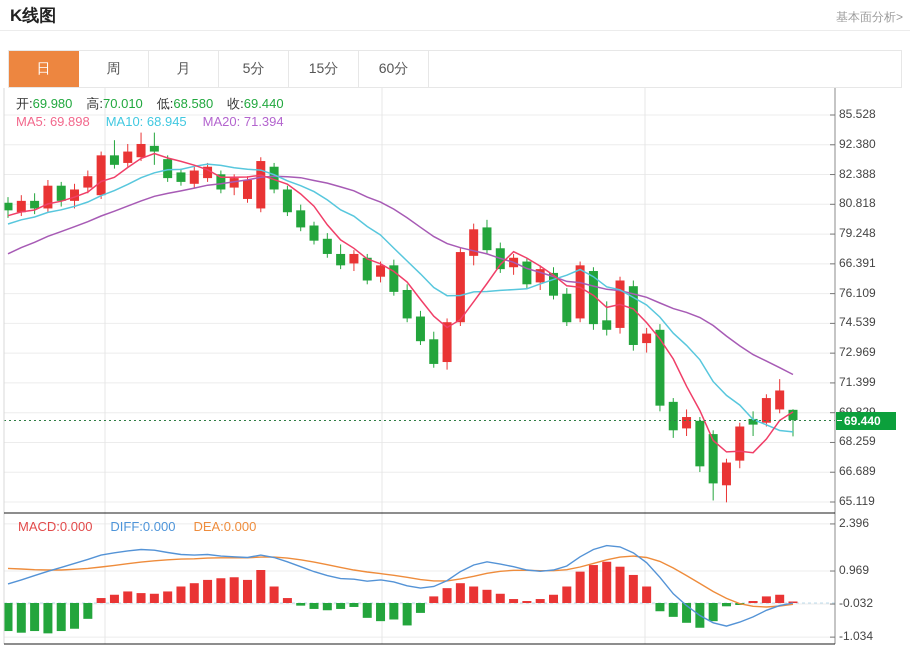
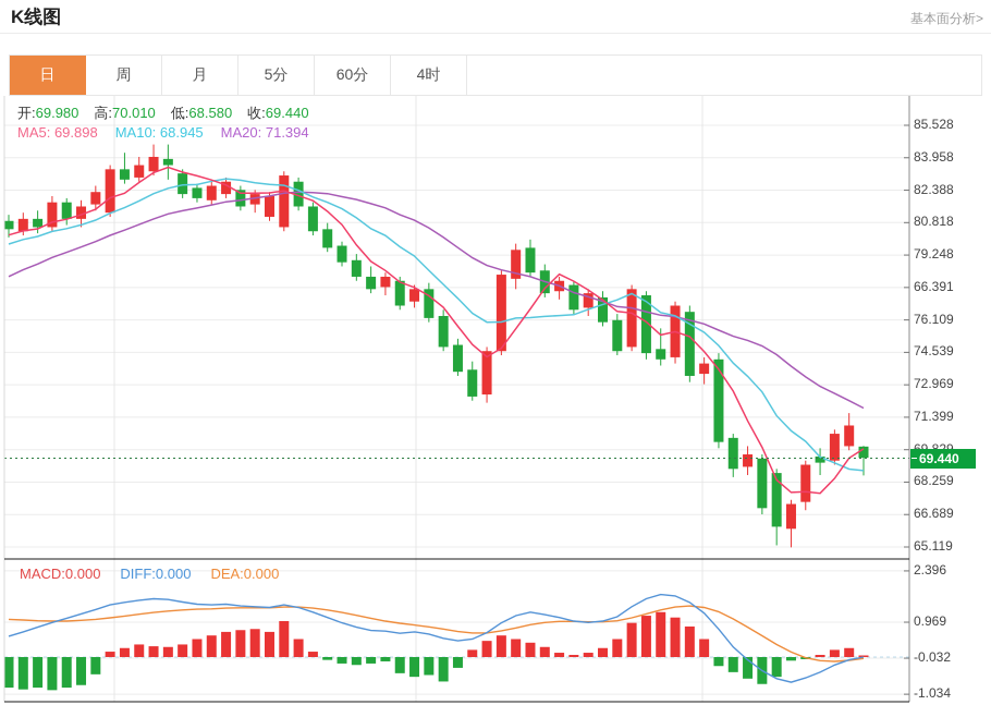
  K线图
  基本面分析>
  日
  周
  月
  5分
- 15分
  60分
+ 4时
  开:69.980 高:70.010 低:68.580 收:69.440
  MA5: 69.898 MA10: 68.945 MA20: 71.394
  MACD:0.000 DIFF:0.000 DEA:0.000
  85.528
- 92.380
+ 83.958
  82.388
  80.818
  79.248
  66.391
  76.109
  74.539
  72.969
  71.399
  68.259
  66.689
  65.119
  2.396
  0.969
  -0.032
  -1.034
  69.440
